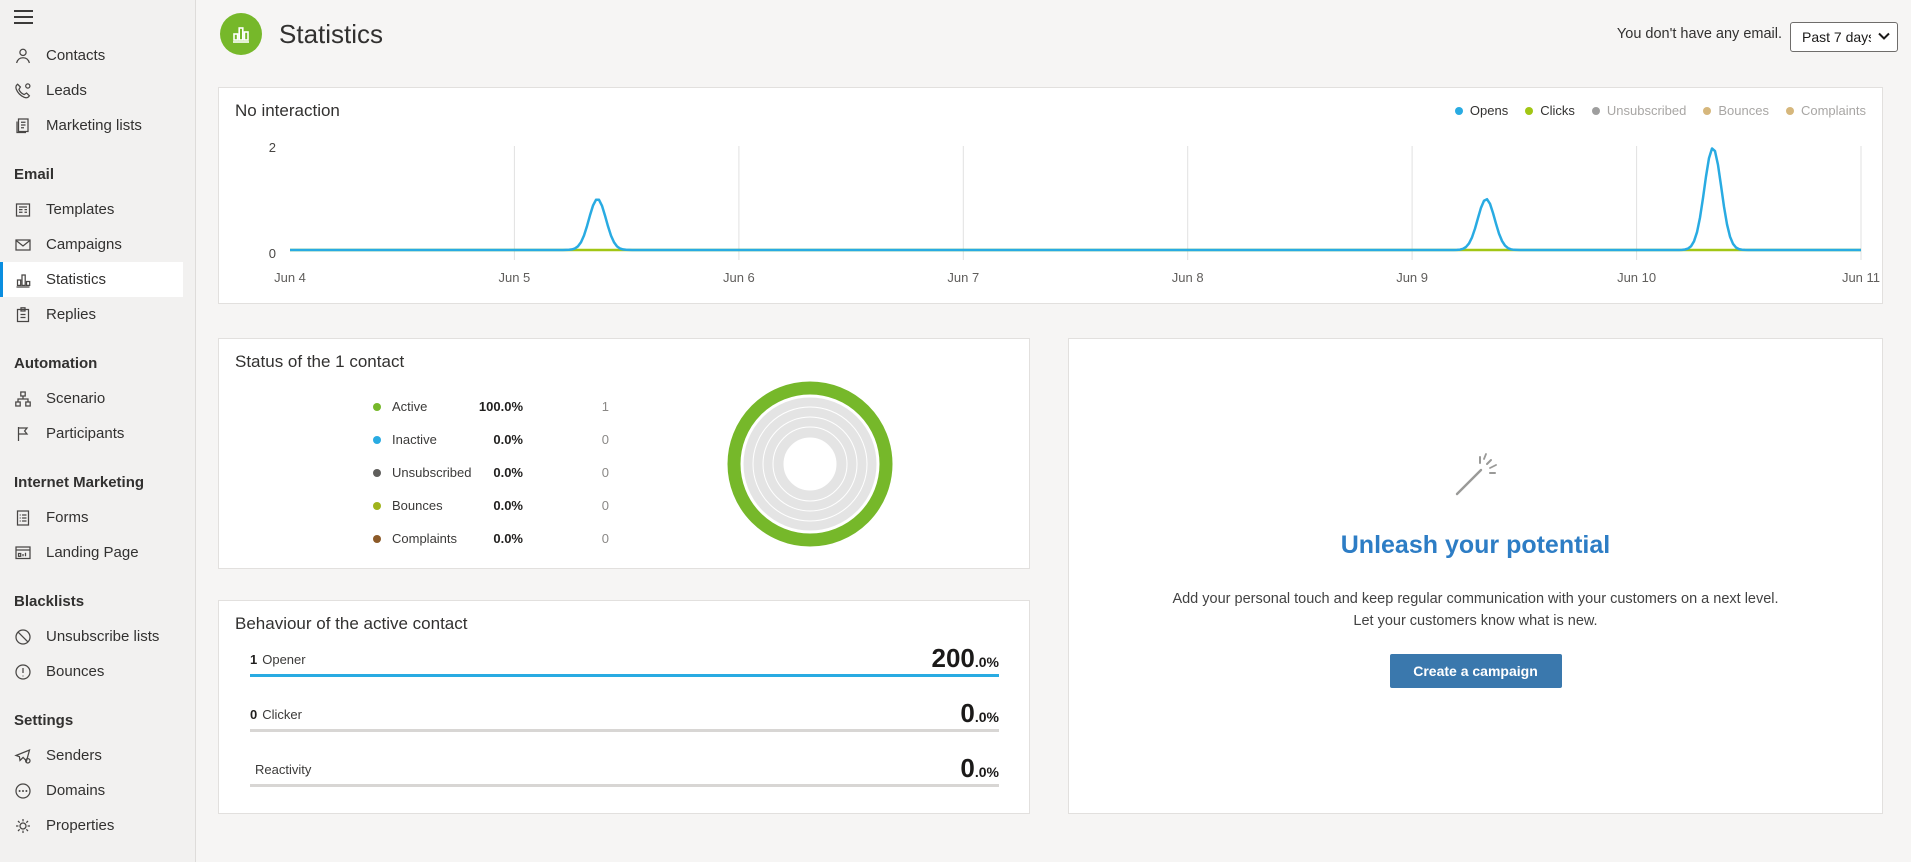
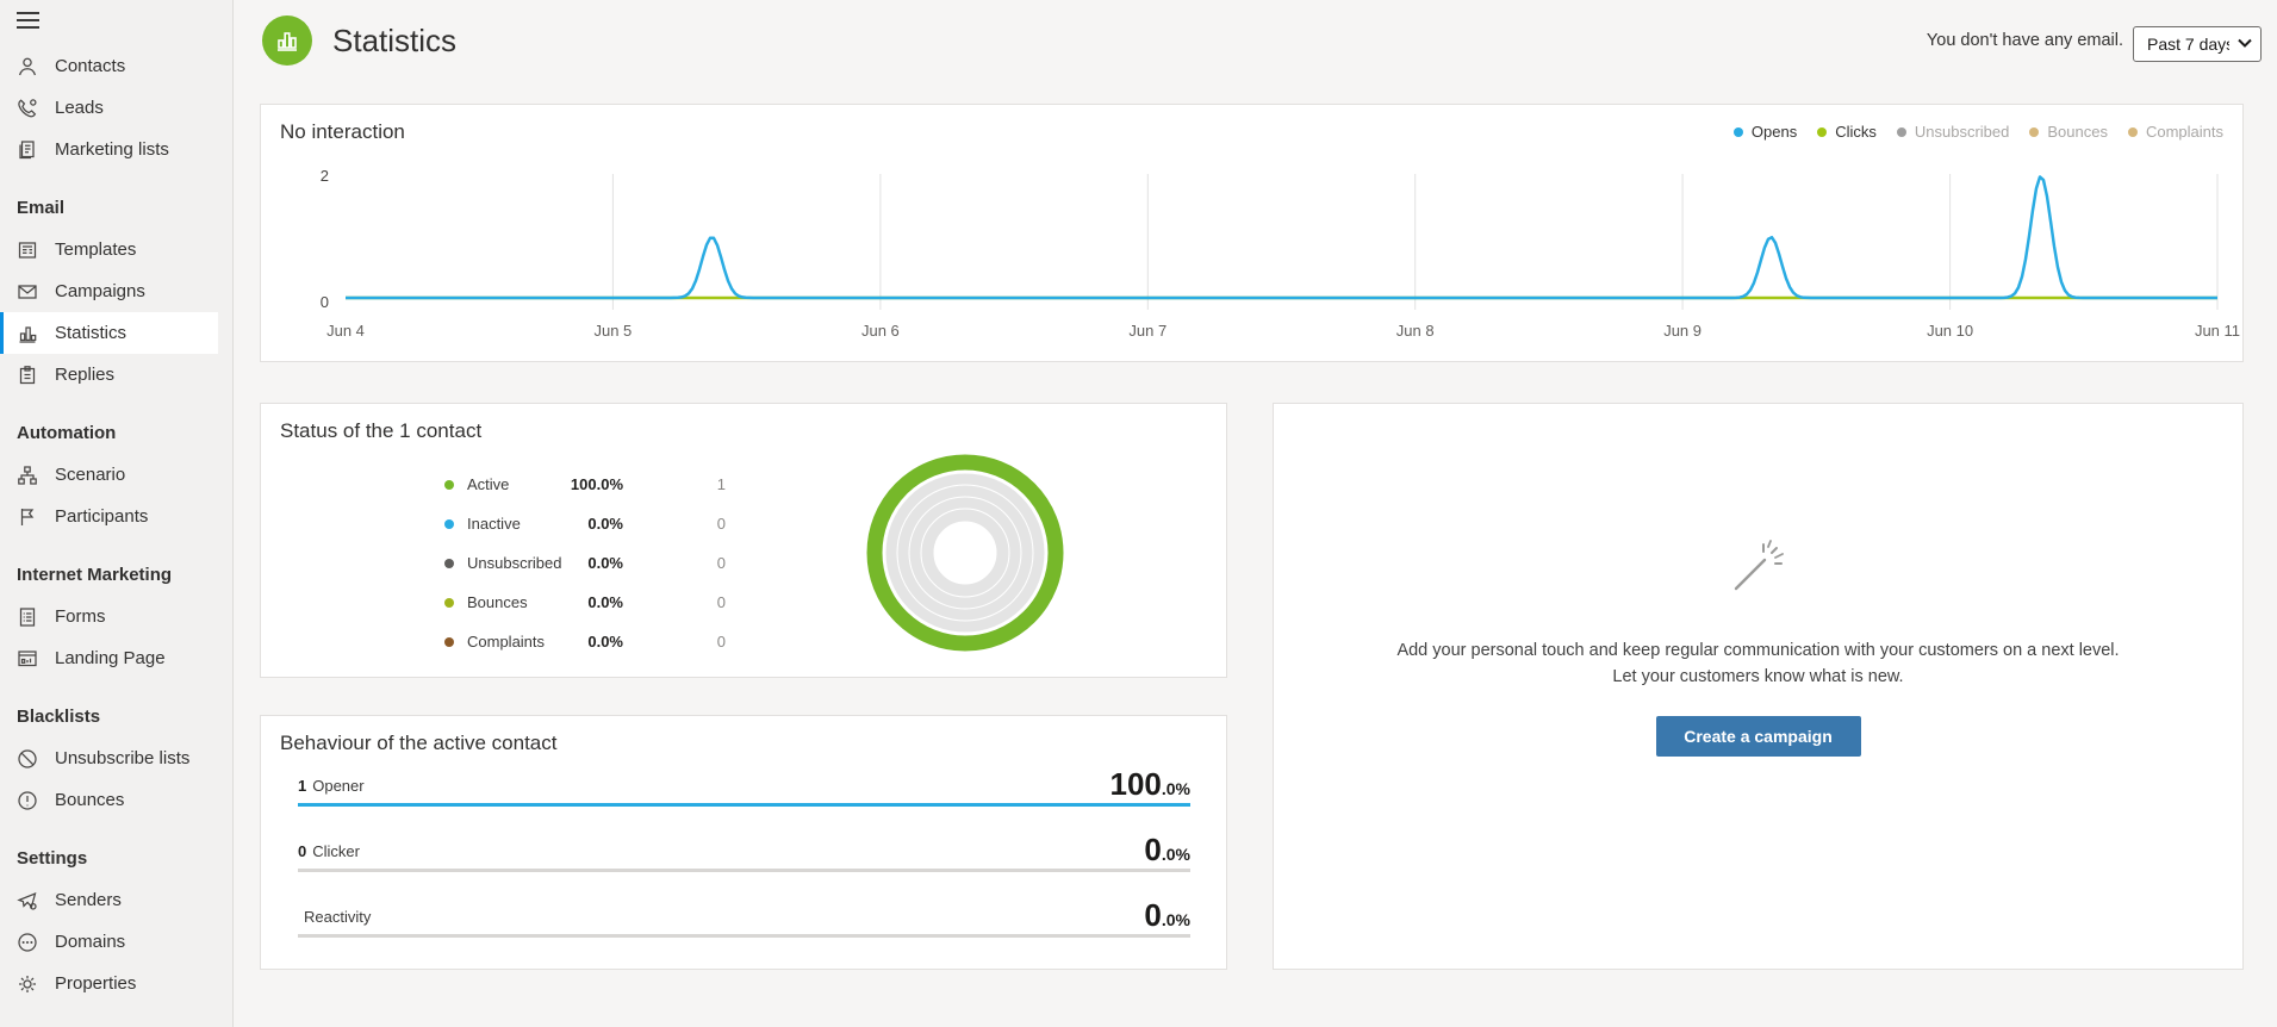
  Contacts
  Leads
  Marketing lists
  Email
  Templates
  Campaigns
  Statistics
  Replies
  Automation
  Scenario
  Participants
  Internet Marketing
  Forms
  Landing Page
  Blacklists
  Unsubscribe lists
  Bounces
  Settings
  Senders
  Domains
  Properties
  Statistics
  You don't have any email.
  Past 7 day
  No interaction
  Opens
  Clicks
  Unsubscribed
  Bounces
  Complaints
  2
  0
  Jun 4
  Jun 5
  Jun 6
  Jun 7
  Jun 8
  Jun 9
  Jun 10
  Jun 11
  Status of the 1 contact
  Active
  100.0%
  1
  Inactive
  0.0%
  0
  Unsubscribed
  0.0%
  0
  Bounces
  0.0%
  0
  Complaints
  0.0%
  0
  Behaviour of the active contact
  1
  Opener
- 200
+ 100
  .0%
  0
  Clicker
  0
  .0%
  Reactivity
  0
  .0%
- Unleash your potential
  Add your personal touch and keep regular communication with your customers on a next level.
  Let your customers know what is new.
  Create a campaign
